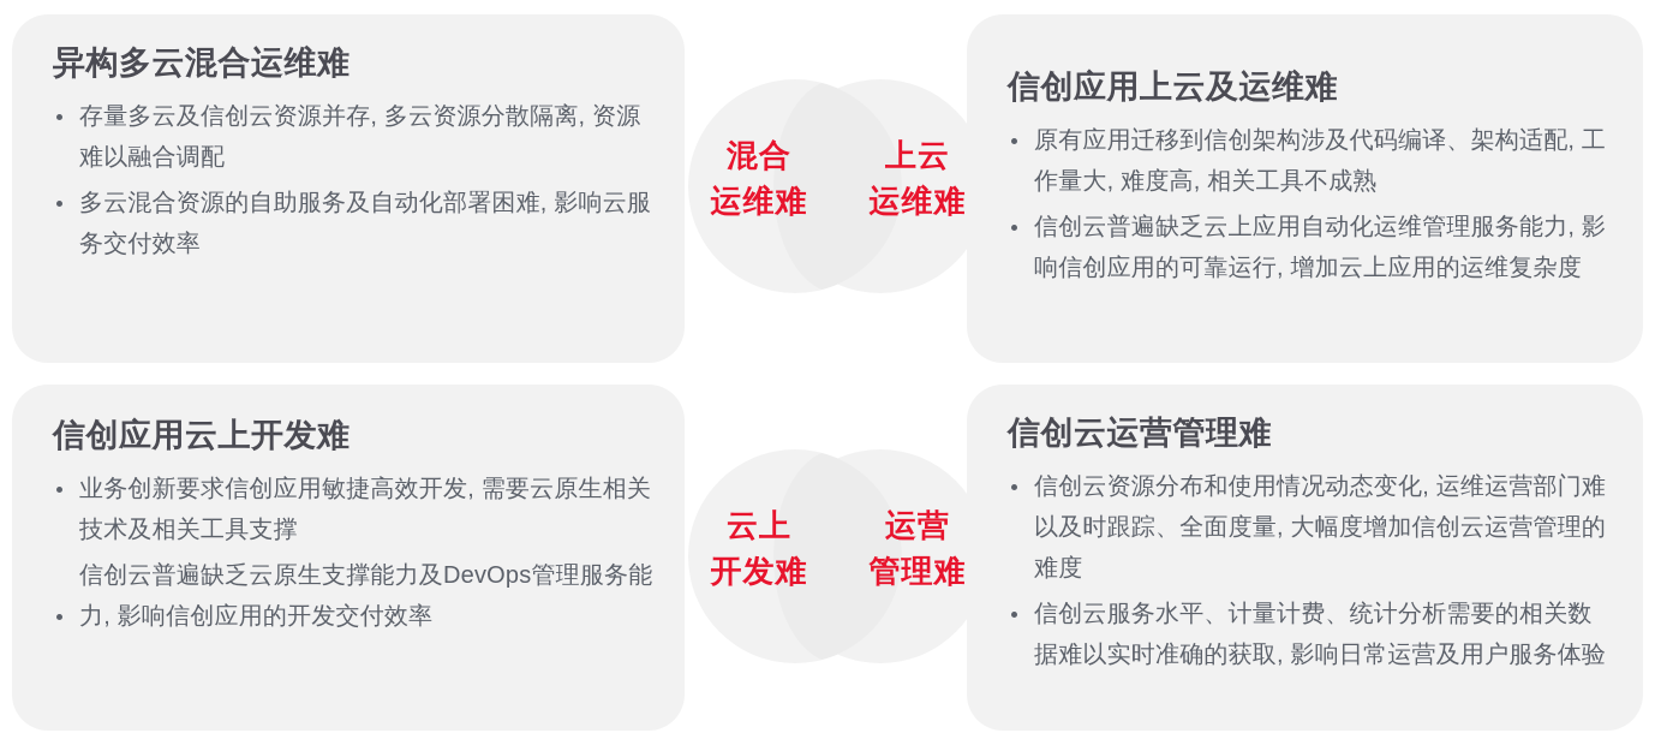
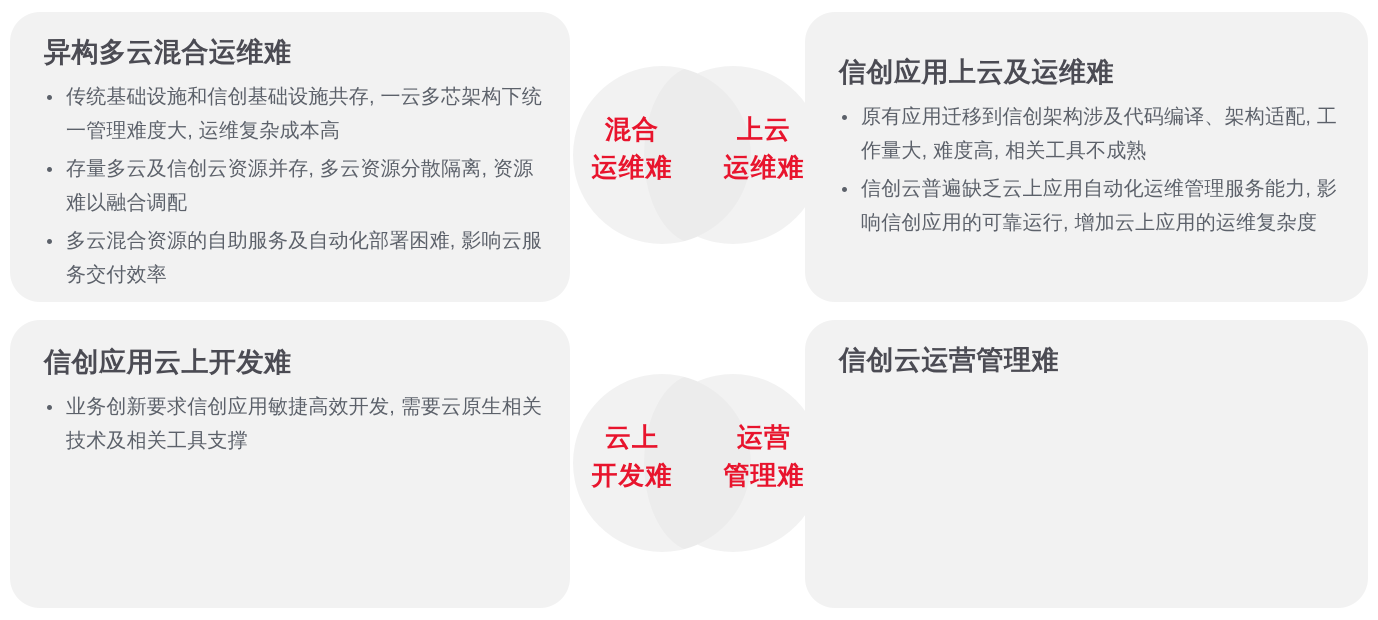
  异构多云混合运维难
+ 传统基础设施和信创基础设施共存, 一云多芯架构下统一管理难度大, 运维复杂成本高
  存量多云及信创云资源并存, 多云资源分散隔离, 资源难以融合调配
  多云混合资源的自助服务及自动化部署困难, 影响云服务交付效率
  信创应用上云及运维难
  原有应用迁移到信创架构涉及代码编译、架构适配, 工作量大, 难度高, 相关工具不成熟
  信创云普遍缺乏云上应用自动化运维管理服务能力, 影响信创应用的可靠运行, 增加云上应用的运维复杂度
  信创应用云上开发难
  业务创新要求信创应用敏捷高效开发, 需要云原生相关技术及相关工具支撑
- 信创云普遍缺乏云原生支撑能力及DevOps管理服务能力, 影响信创应用的开发交付效率
  信创云运营管理难
- 信创云资源分布和使用情况动态变化, 运维运营部门难以及时跟踪、全面度量, 大幅度增加信创云运营管理的难度
- 信创云服务水平、计量计费、统计分析需要的相关数据难以实时准确的获取, 影响日常运营及用户服务体验
  混合
  运维难
  上云
  运维难
  云上
  开发难
  运营
  管理难
